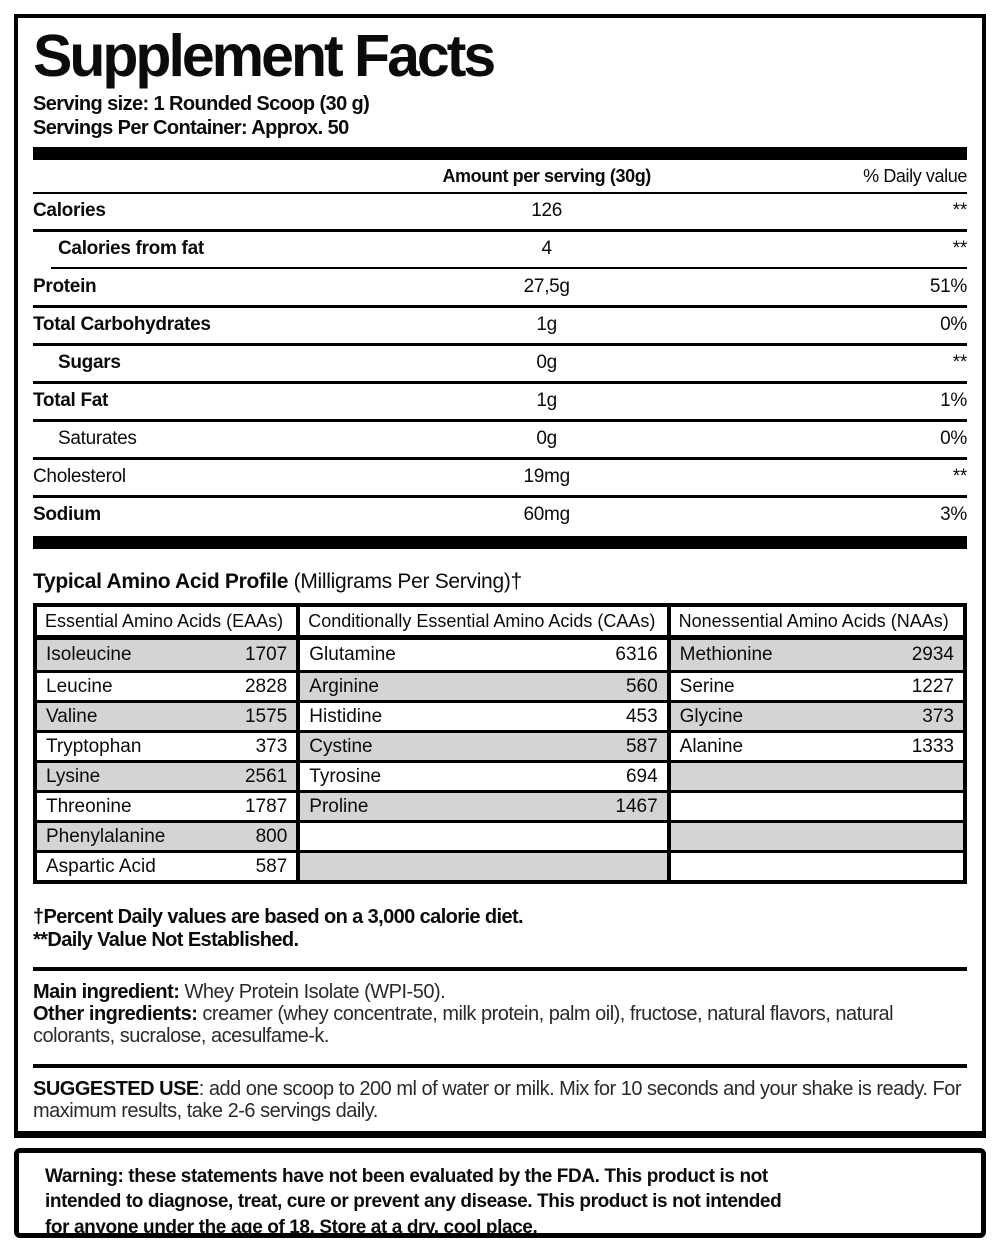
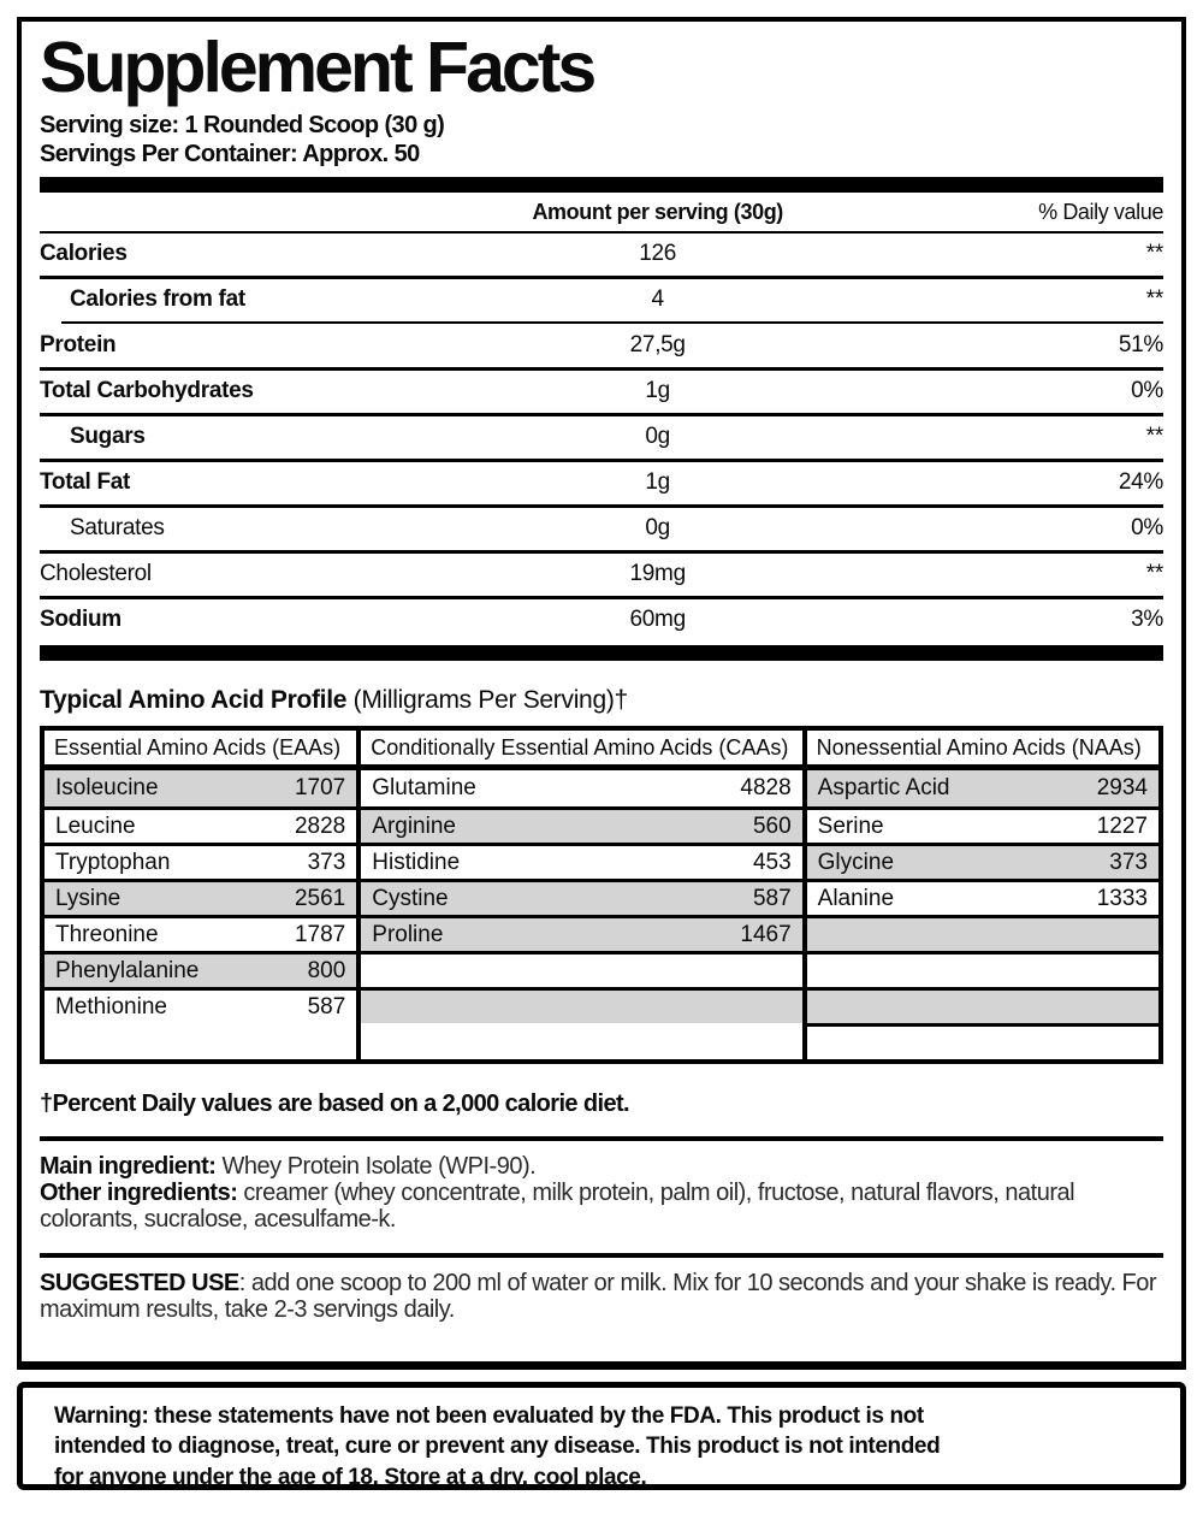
  Supplement Facts
  Serving size: 1 Rounded Scoop (30 g)
  Servings Per Container: Approx. 50
  Amount per serving (30g)
  % Daily value
  Calories
  126
  **
  Calories from fat
  4
  **
  Protein
  27,5g
  51%
  Total Carbohydrates
  1g
  0%
  Sugars
  0g
  **
  Total Fat
  1g
- 1%
+ 24%
  Saturates
  0g
  0%
  Cholesterol
  19mg
  **
  Sodium
  60mg
  3%
  Typical Amino Acid Profile (Milligrams Per Serving)†
  Essential Amino Acids (EAAs)
  Isoleucine
  1707
  Leucine
  2828
- Valine
- 1575
  Tryptophan
  373
  Lysine
  2561
  Threonine
  1787
  Phenylalanine
  800
- Aspartic Acid
+ Methionine
  587
  Conditionally Essential Amino Acids (CAAs)
  Glutamine
- 6316
+ 4828
  Arginine
  560
  Histidine
  453
  Cystine
  587
- Tyrosine
- 694
  Proline
  1467
  Nonessential Amino Acids (NAAs)
- Methionine
+ Aspartic Acid
  2934
  Serine
  1227
  Glycine
  373
  Alanine
  1333
- †Percent Daily values are based on a 3,000 calorie diet.
+ †Percent Daily values are based on a 2,000 calorie diet.
- **Daily Value Not Established.
- Main ingredient: Whey Protein Isolate (WPI-50).
+ Main ingredient: Whey Protein Isolate (WPI-90).
  Other ingredients: creamer (whey concentrate, milk protein, palm oil), fructose, natural flavors, natural colorants, sucralose, acesulfame-k.
- SUGGESTED USE: add one scoop to 200 ml of water or milk. Mix for 10 seconds and your shake is ready. For maximum results, take 2-6 servings daily.
+ SUGGESTED USE: add one scoop to 200 ml of water or milk. Mix for 10 seconds and your shake is ready. For maximum results, take 2-3 servings daily.
  Warning: these statements have not been evaluated by the FDA. This product is not intended to diagnose, treat, cure or prevent any disease. This product is not intended for anyone under the age of 18. Store at a dry, cool place.
